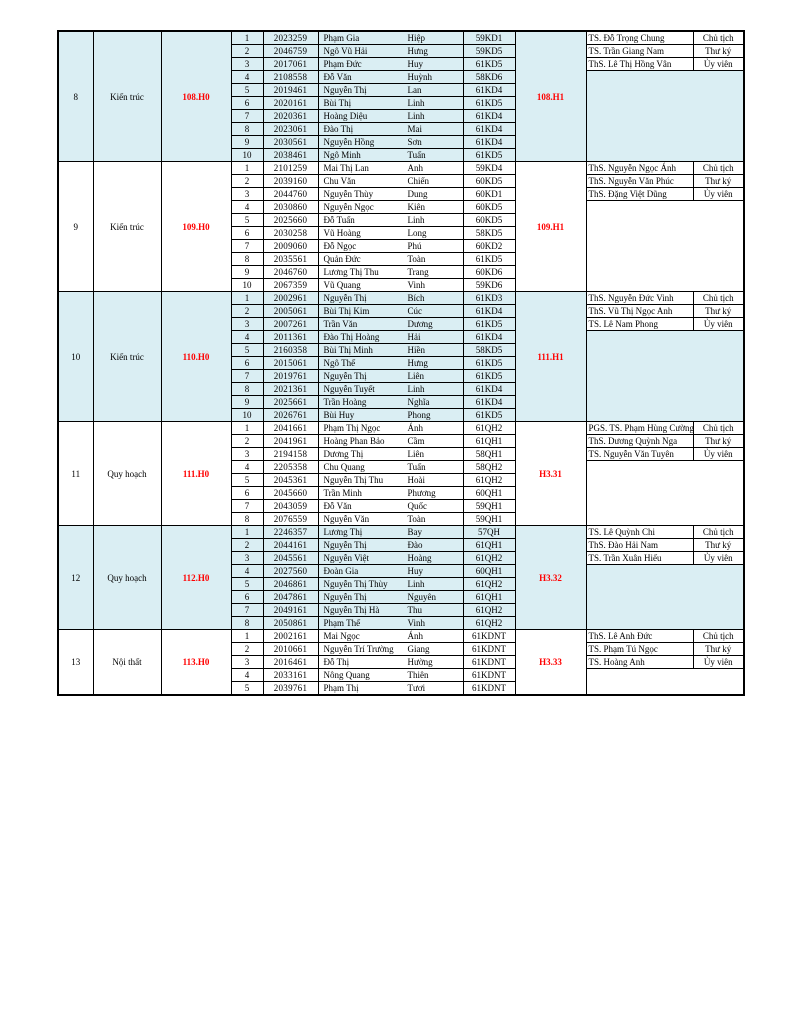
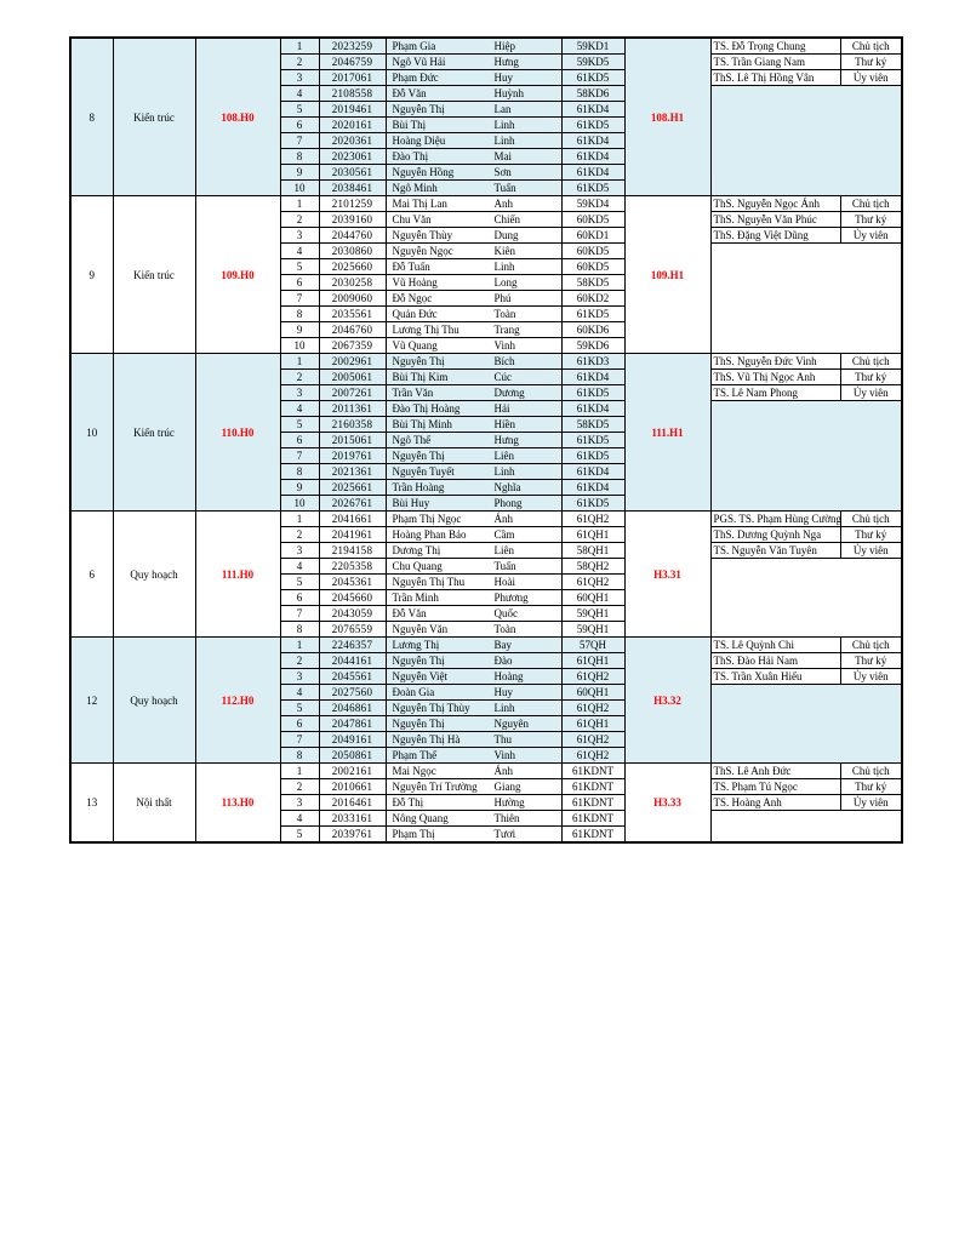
  8	Kiến trúc	108.H0	1	2023259	Phạm Gia Hiệp	59KD1	108.H1	TS. Đỗ Trọng Chung	Chủ tịch
  2	2046759	Ngô Vũ Hải Hưng	59KD5	TS. Trần Giang Nam	Thư ký
  3	2017061	Phạm Đức Huy	61KD5	ThS. Lê Thị Hồng Vân	Ủy viên
  4	2108558	Đỗ Văn Huỳnh	58KD6
  5	2019461	Nguyễn Thị Lan	61KD4
  6	2020161	Bùi Thị Linh	61KD5
  7	2020361	Hoàng Diệu Linh	61KD4
  8	2023061	Đào Thị Mai	61KD4
  9	2030561	Nguyễn Hồng Sơn	61KD4
  10	2038461	Ngô Minh Tuấn	61KD5
  9	Kiến trúc	109.H0	1	2101259	Mai Thị Lan Anh	59KD4	109.H1	ThS. Nguyễn Ngọc Ánh	Chủ tịch
  2	2039160	Chu Văn Chiến	60KD5	ThS. Nguyễn Văn Phúc	Thư ký
  3	2044760	Nguyễn Thùy Dung	60KD1	ThS. Đặng Việt Dũng	Ủy viên
  4	2030860	Nguyễn Ngọc Kiên	60KD5
  5	2025660	Đỗ Tuấn Linh	60KD5
  6	2030258	Vũ Hoàng Long	58KD5
  7	2009060	Đỗ Ngọc Phú	60KD2
  8	2035561	Quản Đức Toàn	61KD5
  9	2046760	Lương Thị Thu Trang	60KD6
  10	2067359	Vũ Quang Vinh	59KD6
  10	Kiến trúc	110.H0	1	2002961	Nguyễn Thị Bích	61KD3	111.H1	ThS. Nguyễn Đức Vinh	Chủ tịch
  2	2005061	Bùi Thị Kim Cúc	61KD4	ThS. Vũ Thị Ngọc Anh	Thư ký
  3	2007261	Trần Văn Dương	61KD5	TS. Lê Nam Phong	Ủy viên
  4	2011361	Đào Thị Hoàng Hải	61KD4
  5	2160358	Bùi Thị Minh Hiền	58KD5
  6	2015061	Ngô Thế Hưng	61KD5
  7	2019761	Nguyễn Thị Liên	61KD5
  8	2021361	Nguyễn Tuyết Linh	61KD4
  9	2025661	Trần Hoàng Nghĩa	61KD4
  10	2026761	Bùi Huy Phong	61KD5
- 11	Quy hoạch	111.H0	1	2041661	Phạm Thị Ngọc Ánh	61QH2	H3.31	PGS. TS. Phạm Hùng Cường	Chủ tịch
+ 6	Quy hoạch	111.H0	1	2041661	Phạm Thị Ngọc Ánh	61QH2	H3.31	PGS. TS. Phạm Hùng Cường	Chủ tịch
  2	2041961	Hoàng Phan Bảo Cầm	61QH1	ThS. Dương Quỳnh Nga	Thư ký
  3	2194158	Dương Thị Liên	58QH1	TS. Nguyễn Văn Tuyên	Ủy viên
  4	2205358	Chu Quang Tuấn	58QH2
  5	2045361	Nguyễn Thị Thu Hoài	61QH2
  6	2045660	Trần Minh Phương	60QH1
  7	2043059	Đỗ Văn Quốc	59QH1
  8	2076559	Nguyễn Văn Toàn	59QH1
  12	Quy hoạch	112.H0	1	2246357	Lương Thị Bay	57QH	H3.32	TS. Lê Quỳnh Chi	Chủ tịch
  2	2044161	Nguyễn Thị Đào	61QH1	ThS. Đào Hải Nam	Thư ký
  3	2045561	Nguyễn Việt Hoàng	61QH2	TS. Trần Xuân Hiếu	Ủy viên
  4	2027560	Đoàn Gia Huy	60QH1
  5	2046861	Nguyễn Thị Thùy Linh	61QH2
  6	2047861	Nguyễn Thị Nguyên	61QH1
  7	2049161	Nguyễn Thị Hà Thu	61QH2
  8	2050861	Phạm Thế Vinh	61QH2
  13	Nội thất	113.H0	1	2002161	Mai Ngọc Ánh	61KDNT	H3.33	ThS. Lê Anh Đức	Chủ tịch
  2	2010661	Nguyễn Trí Trường Giang	61KDNT	TS. Phạm Tú Ngọc	Thư ký
  3	2016461	Đỗ Thị Hường	61KDNT	TS. Hoàng Anh	Ủy viên
  4	2033161	Nông Quang Thiên	61KDNT
  5	2039761	Phạm Thị Tươi	61KDNT
